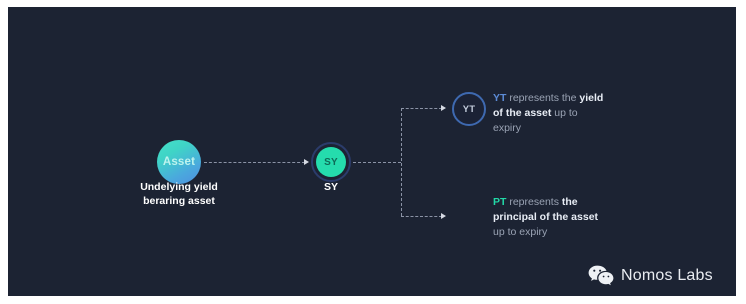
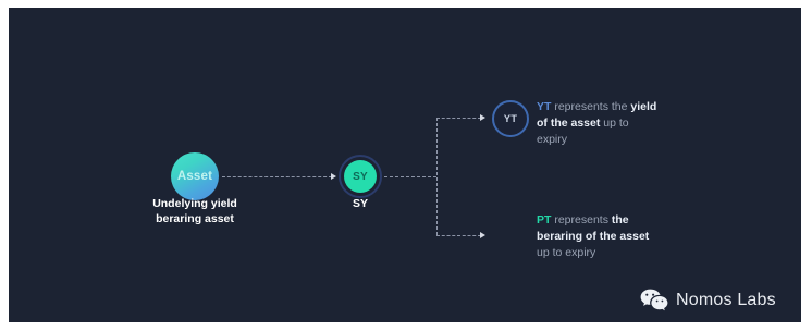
  Asset
  Undelying yield
  beraring asset
  SY
  SY
  YT
  YT represents the yield of the asset up to expiry
- PT represents the principal of the asset up to expiry
+ PT represents the beraring of the asset up to expiry
  Nomos Labs
